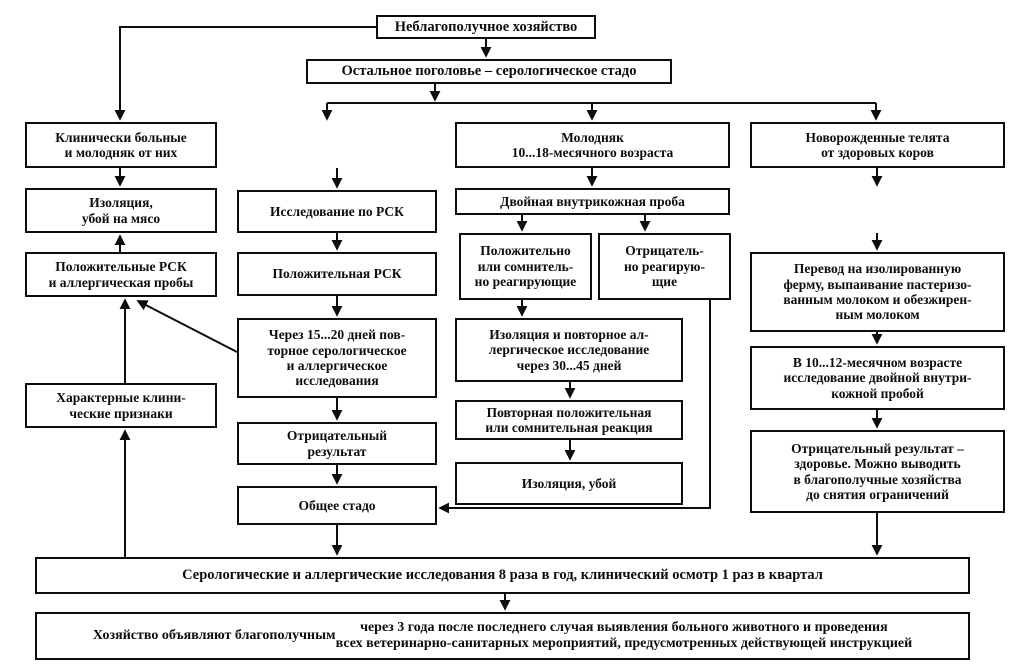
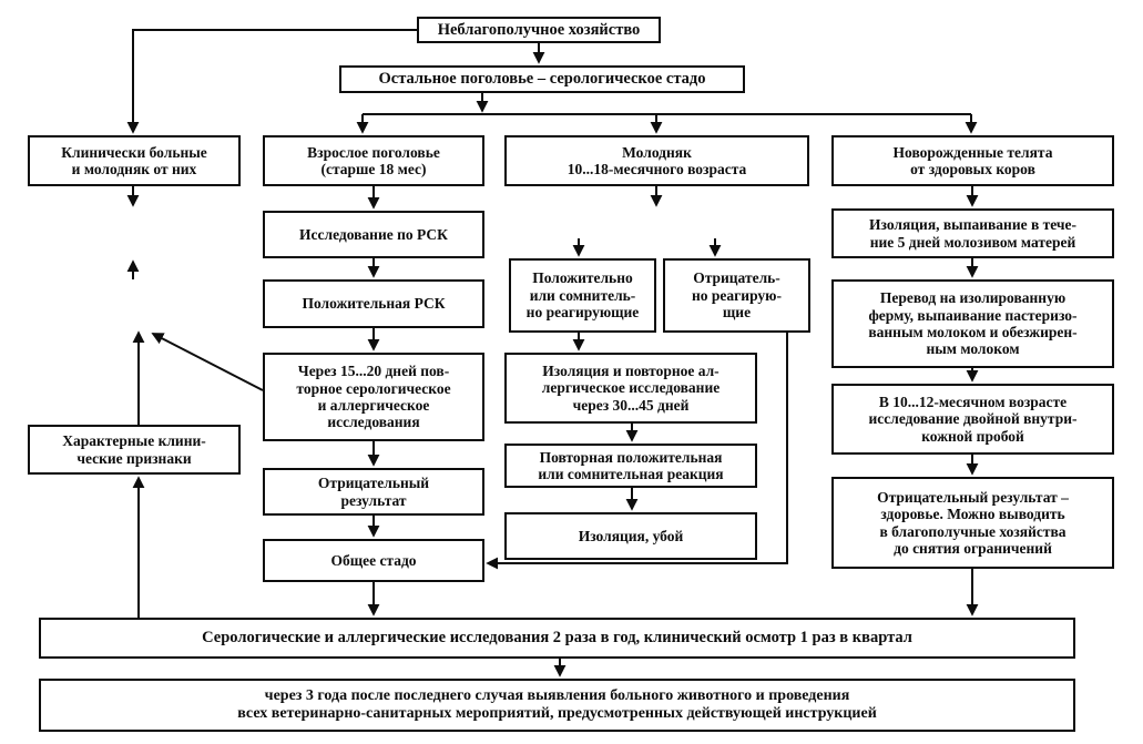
  Неблагополучное хозяйство
  Остальное поголовье – серологическое стадо
  Клинически больные
  и молодняк от них
- Изоляция,
- убой на мясо
- Положительные РСК
- и аллергическая пробы
  Характерные клини-
  ческие признаки
+ Взрослое поголовье
+ (старше 18 мес)
  Исследование по РСК
  Положительная РСК
  Через 15...20 дней пов-
  торное серологическое
  и аллергическое
  исследования
  Отрицательный
  результат
  Общее стадо
  Молодняк
  10...18-месячного возраста
- Двойная внутрикожная проба
  Положительно
  или сомнитель-
  но реагирующие
  Отрицатель-
  но реагирую-
  щие
  Изоляция и повторное ал-
  лергическое исследование
  через 30...45 дней
  Повторная положительная
  или сомнительная реакция
  Изоляция, убой
  Новорожденные телята
  от здоровых коров
+ Изоляция, выпаивание в тече-
+ ние 5 дней молозивом матерей
  Перевод на изолированную
  ферму, выпаивание пастеризо-
  ванным молоком и обезжирен-
  ным молоком
  В 10...12-месячном возрасте
  исследование двойной внутри-
  кожной пробой
  Отрицательный результат –
  здоровье. Можно выводить
  в благополучные хозяйства
  до снятия ограничений
- Серологические и аллергические исследования 8 раза в год, клинический осмотр 1 раз в квартал
+ Серологические и аллергические исследования 2 раза в год, клинический осмотр 1 раз в квартал
- Хозяйство объявляют благополучным
  через 3 года после последнего случая выявления больного животного и проведения
  всех ветеринарно-санитарных мероприятий, предусмотренных действующей инструкцией
